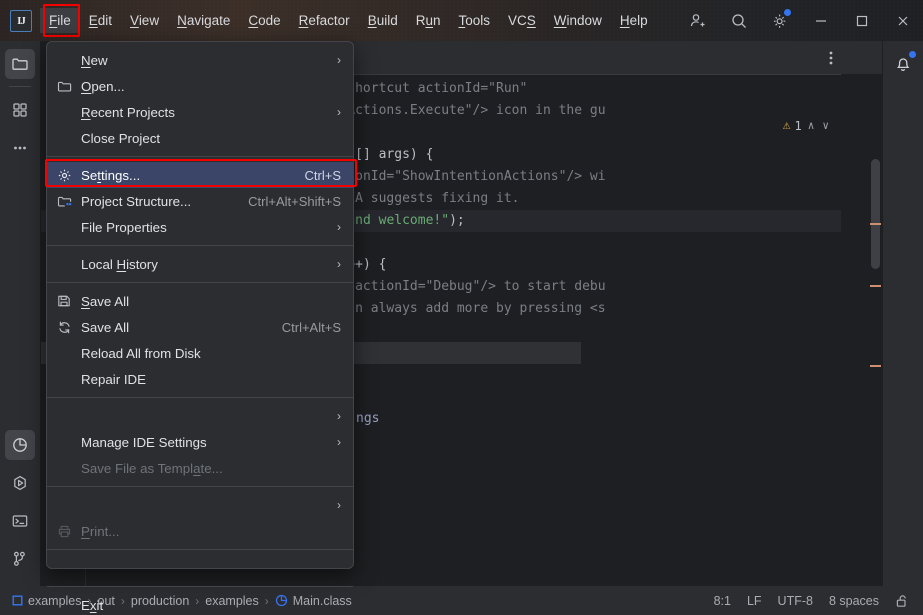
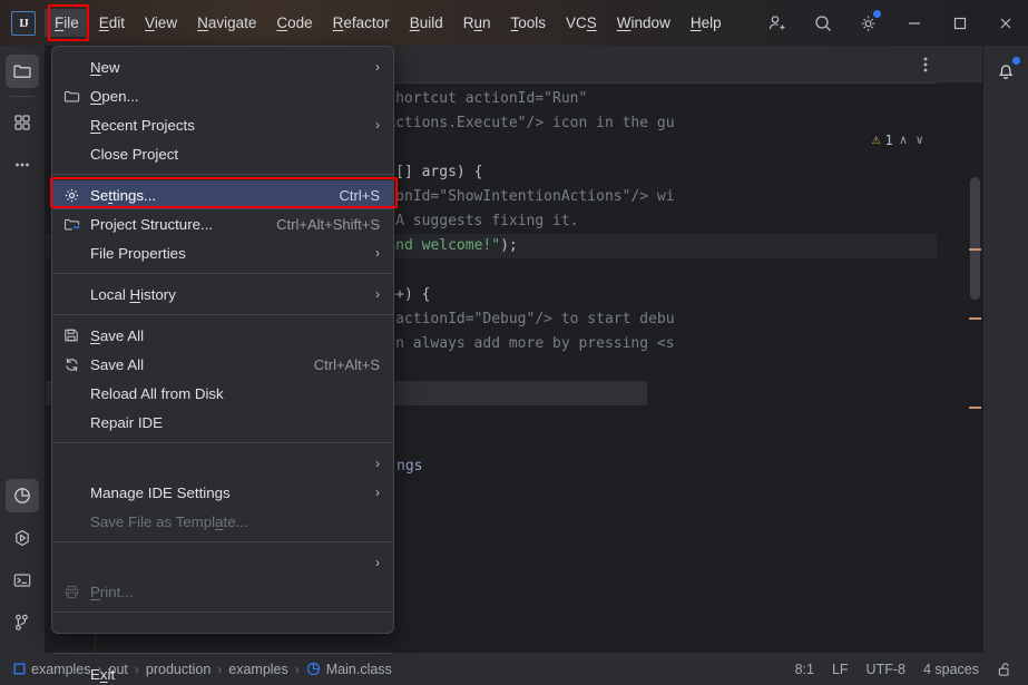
  IJ
  File
  Edit
  View
  Navigate
  Code
  Refactor
  Build
  Run
  Tools
  VCS
  Window
  Help
  ngs
  ⚠
  1
  ∧
  ∨
  examples
  ›
  out
  ›
  production
  ›
  examples
  ›
  Main.class
  8:1
  LF
  UTF-8
- 8 spaces
+ 4 spaces
  New
  ›
  Open...
  Recent Projects
  ›
  Close Project
  Settings...
  Ctrl+S
  Project Structure...
  Ctrl+Alt+Shift+S
  File Properties
  ›
  Local History
  ›
  Save All
  Save All
  Ctrl+Alt+S
  Reload All from Disk
  Repair IDE
  ›
  Manage IDE Settings
  ›
  Save File as Template...
  ›
  Print...
  Exit
